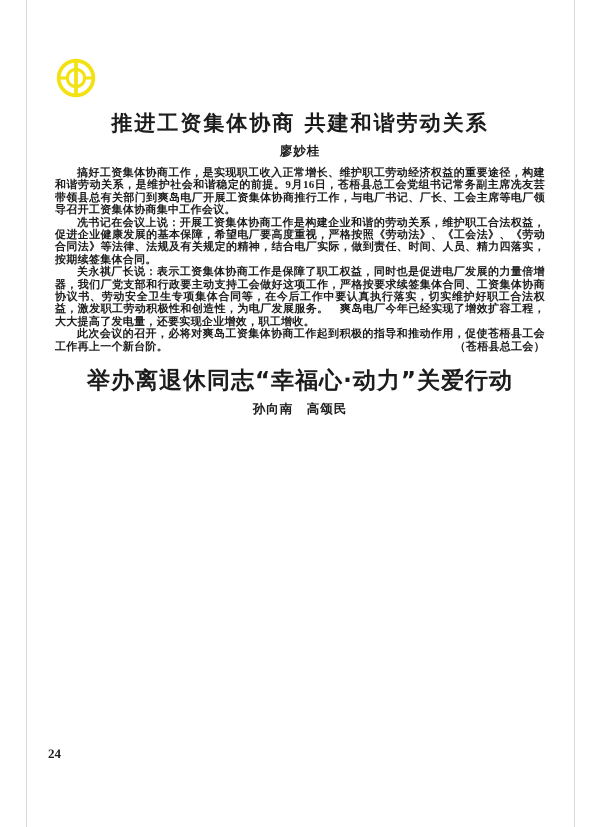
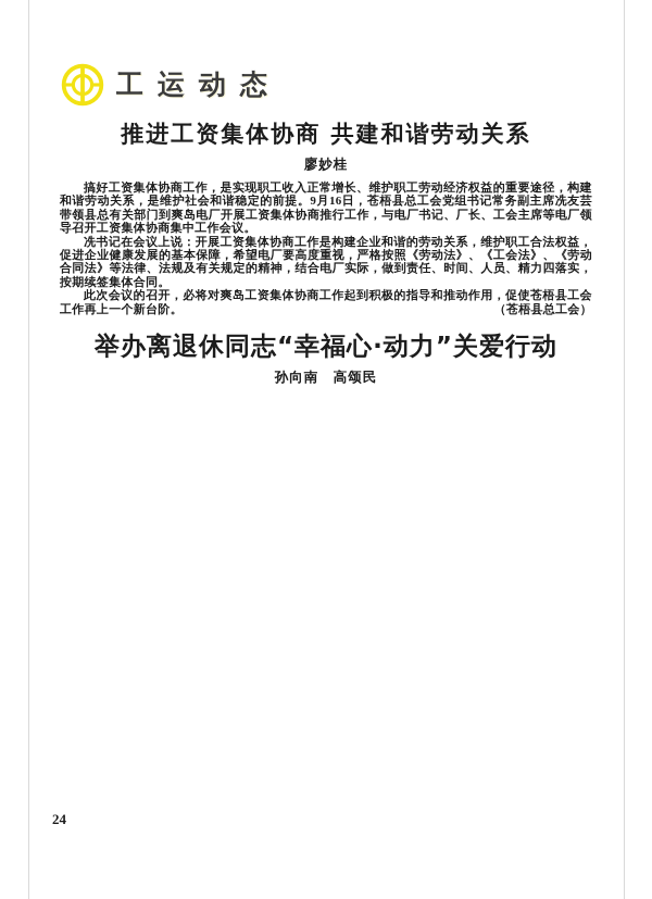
+ 工运动态
  推进工资集体协商 共建和谐劳动关系
  廖妙桂
  搞好工资集体协商工作，是实现职工收入正常增长、维护职工劳动经济权益的重要途径，构建和谐劳动关系，是维护社会和谐稳定的前提。9月16日，苍梧县总工会党组书记常务副主席冼友芸带领县总有关部门到爽岛电厂开展工资集体协商推行工作，与电厂书记、厂长、工会主席等电厂领导召开工资集体协商集中工作会议。
  冼书记在会议上说：开展工资集体协商工作是构建企业和谐的劳动关系，维护职工合法权益，促进企业健康发展的基本保障，希望电厂要高度重视，严格按照《劳动法》、《工会法》、《劳动合同法》等法律、法规及有关规定的精神，结合电厂实际，做到责任、时间、人员、精力四落实，按期续签集体合同。
- 关永祺厂长说：表示工资集体协商工作是保障了职工权益，同时也是促进电厂发展的力量倍增器，我们厂党支部和行政要主动支持工会做好这项工作，严格按要求续签集体合同、工资集体协商协议书、劳动安全卫生专项集体合同等，在今后工作中要认真执行落实，切实维护好职工合法权益，激发职工劳动积极性和创造性，为电厂发展服务。 爽岛电厂今年已经实现了增效扩容工程，大大提高了发电量，还要实现企业增效，职工增收。
  此次会议的召开，必将对爽岛工资集体协商工作起到积极的指导和推动作用，促使苍梧县工会工作再上一个新台阶。
  （苍梧县总工会）
  举办离退休同志“幸福心·动力”关爱行动
  孙向南 高颂民
  24
